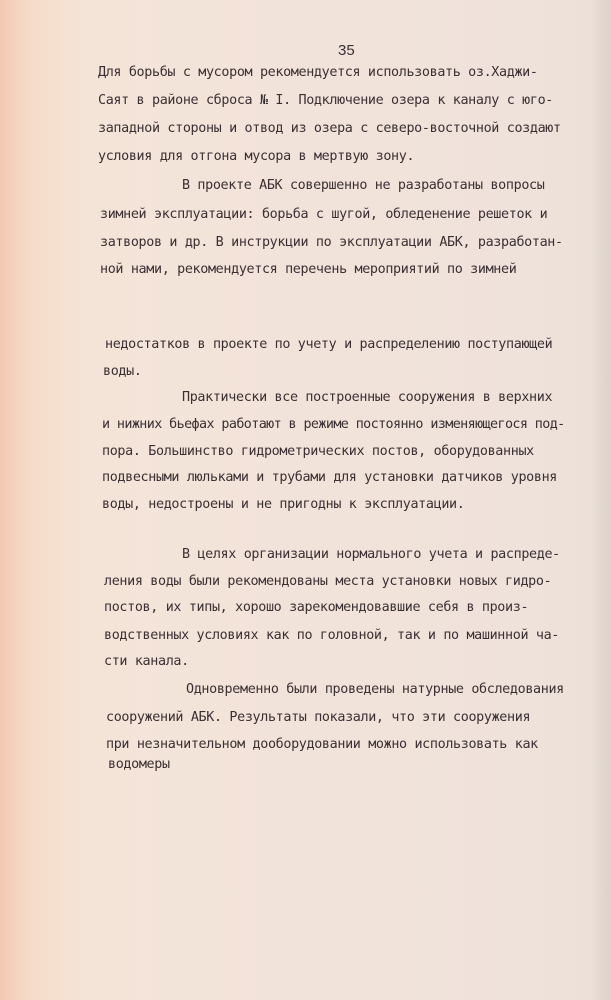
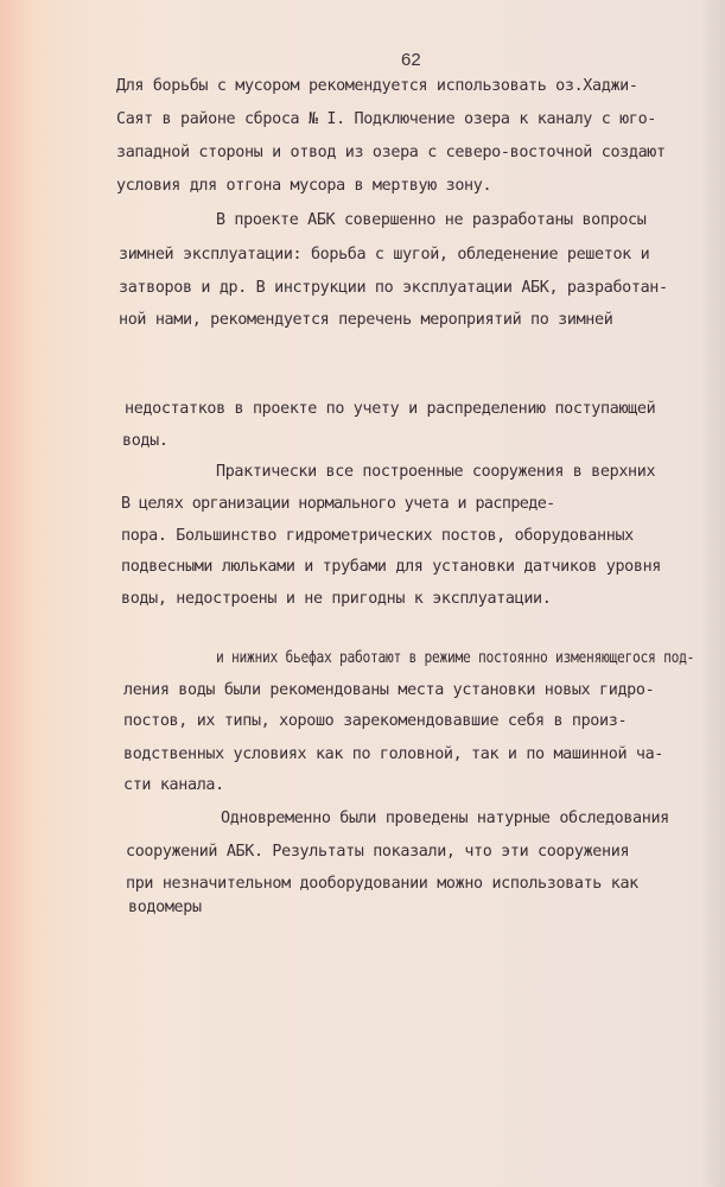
- 35
+ 62
  Для борьбы с мусором рекомендуется использовать оз.Хаджи-
  Саят в районе сброса № I. Подключение озера к каналу с юго-
  западной стороны и отвод из озера с северо-восточной создают
  условия для отгона мусора в мертвую зону.
  В проекте АБК совершенно не разработаны вопросы
  зимней эксплуатации: борьба с шугой, обледенение решеток и
  затворов и др. В инструкции по эксплуатации АБК, разработан-
  ной нами, рекомендуется перечень мероприятий по зимней
  недостатков в проекте по учету и распределению поступающей
  воды.
  Практически все построенные сооружения в верхних
- и нижних бьефах работают в режиме постоянно изменяющегося под-
+ В целях организации нормального учета и распреде-
  пора. Большинство гидрометрических постов, оборудованных
  подвесными люльками и трубами для установки датчиков уровня
  воды, недостроены и не пригодны к эксплуатации.
- В целях организации нормального учета и распреде-
+ и нижних бьефах работают в режиме постоянно изменяющегося под-
  ления воды были рекомендованы места установки новых гидро-
  постов, их типы, хорошо зарекомендовавшие себя в произ-
  водственных условиях как по головной, так и по машинной ча-
  сти канала.
  Одновременно были проведены натурные обследования
  сооружений АБК. Результаты показали, что эти сооружения
  при незначительном дооборудовании можно использовать как
  водомеры
